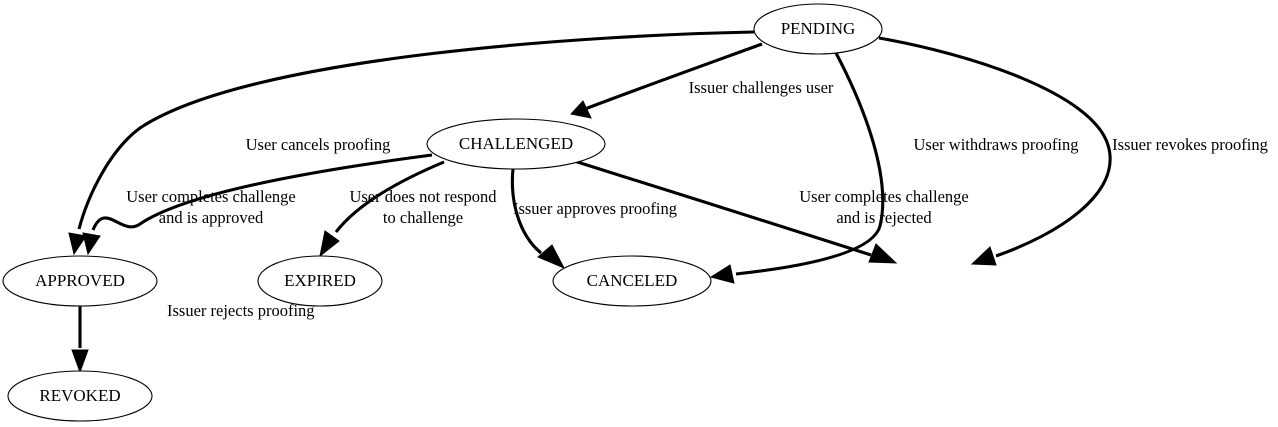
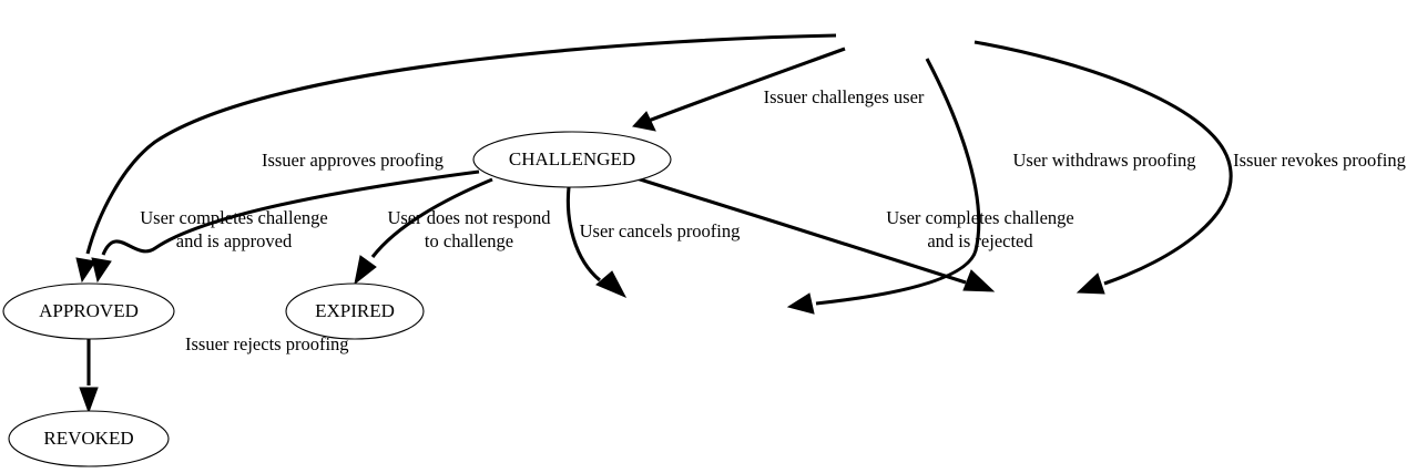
  Issuer challenges user
- User cancels proofing
+ Issuer approves proofing
  User withdraws proofing
  Issuer revokes proofing
  User completes challenge
  and is approved
  User does not respond
  to challenge
- Issuer approves proofing
+ User cancels proofing
  User completes challenge
  and is rejected
  Issuer rejects proofing
- PENDING
  CHALLENGED
  APPROVED
  EXPIRED
- CANCELED
  REVOKED
